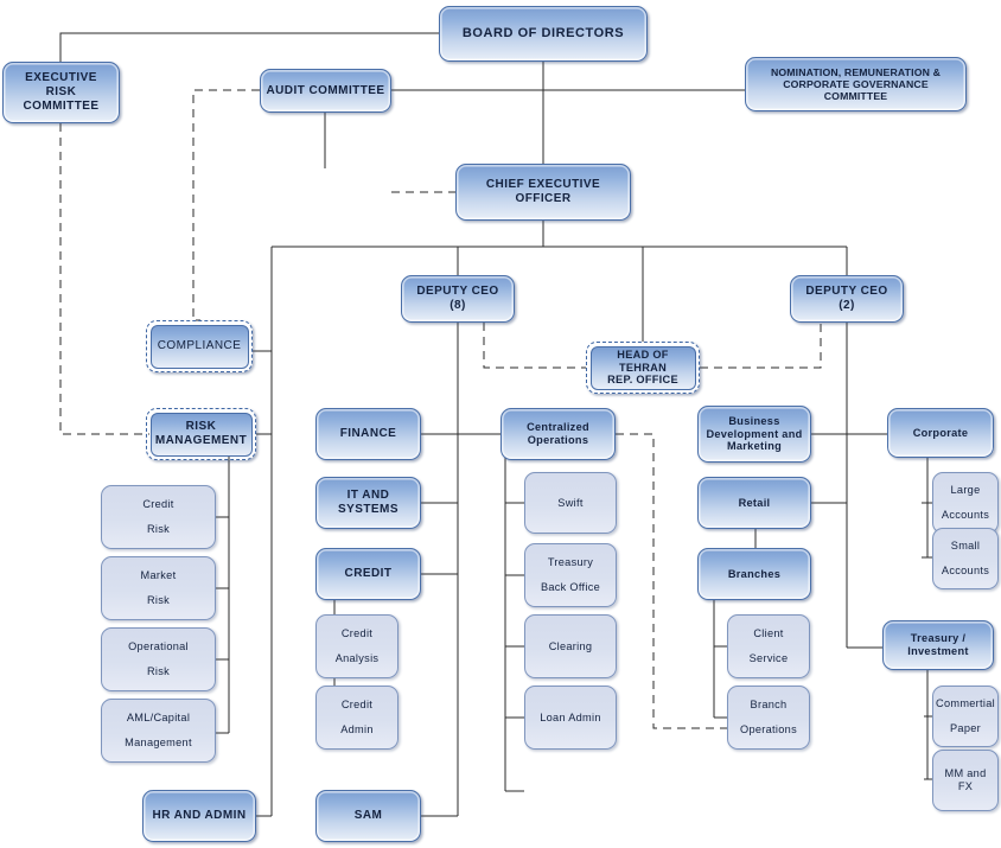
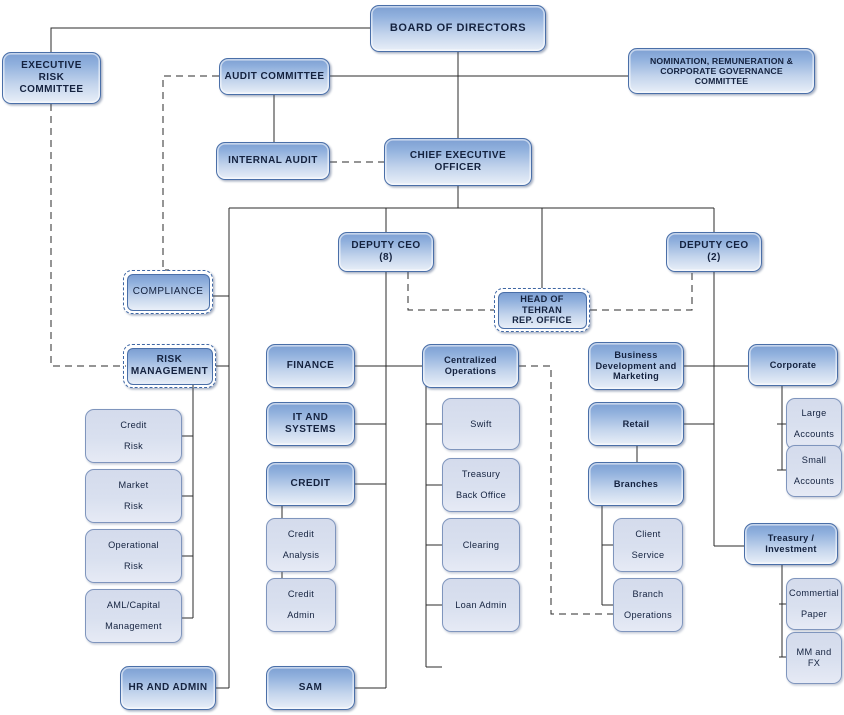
  BOARD OF DIRECTORS
  EXECUTIVE RISK
  COMMITTEE
  AUDIT COMMITTEE
  NOMINATION, REMUNERATION &
  CORPORATE GOVERNANCE COMMITTEE
+ INTERNAL AUDIT
  CHIEF EXECUTIVE
  OFFICER
  DEPUTY CEO
  (8)
  DEPUTY CEO
  (2)
  COMPLIANCE
  HEAD OF TEHRAN
  REP. OFFICE
  RISK
  MANAGEMENT
  Credit
  Risk
  Market
  Risk
  Operational
  Risk
  AML/Capital
  Management
  HR AND ADMIN
  FINANCE
  IT AND
  SYSTEMS
  CREDIT
  Credit
  Analysis
  Credit
  Admin
  SAM
  Centralized
  Operations
  Swift
  Treasury
  Back Office
  Clearing
  Loan Admin
  Business
  Development and
  Marketing
  Retail
  Branches
  Client
  Service
  Branch
  Operations
  Corporate
  Large
  Accounts
  Small
  Accounts
  Treasury /
  Investment
  Commertial
  Paper
  MM and FX
